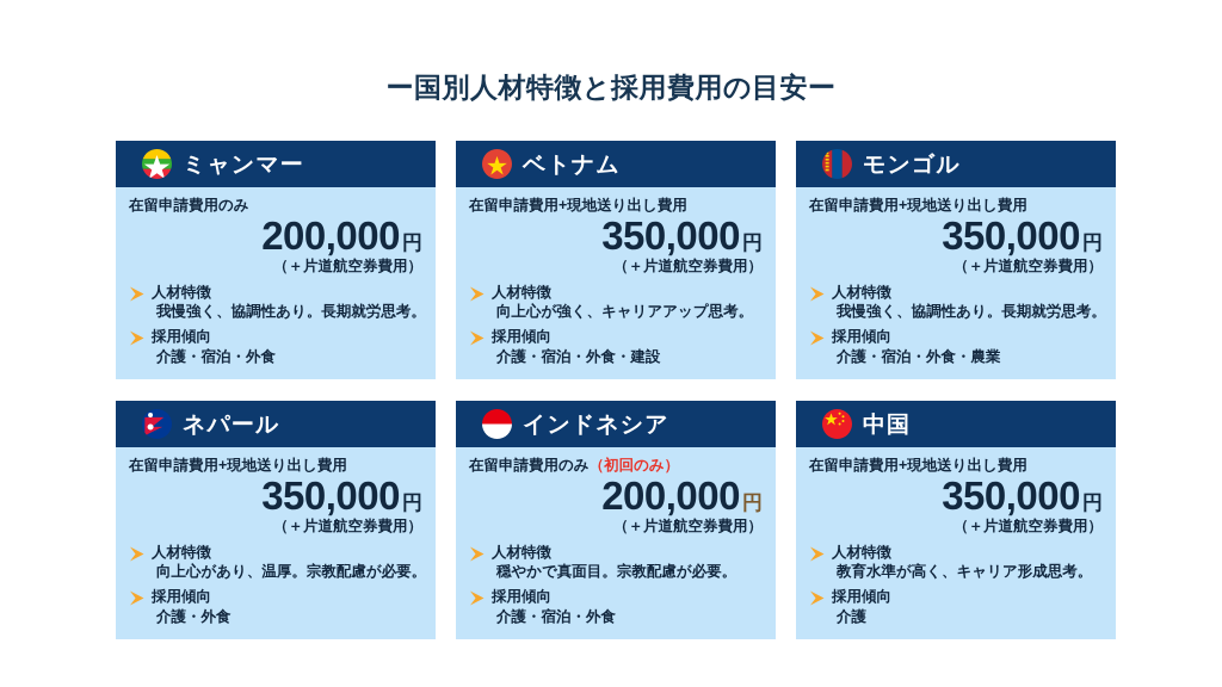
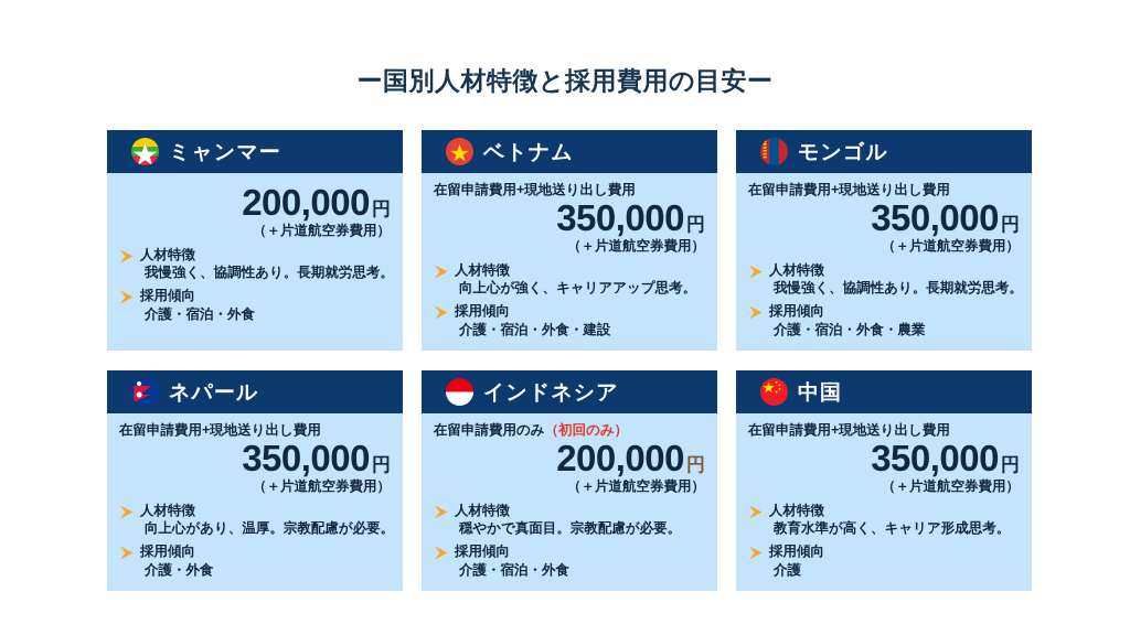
  ー国別人材特徴と採用費用の目安ー
  ミャンマー
- 在留申請費用のみ
  200,000円
  （＋片道航空券費用）
  人材特徴
  我慢強く、協調性あり。長期就労思考。
  採用傾向
  介護・宿泊・外食
  ベトナム
  在留申請費用+現地送り出し費用
  350,000円
  （＋片道航空券費用）
  人材特徴
  向上心が強く、キャリアアップ思考。
  採用傾向
  介護・宿泊・外食・建設
  モンゴル
  在留申請費用+現地送り出し費用
  350,000円
  （＋片道航空券費用）
  人材特徴
  我慢強く、協調性あり。長期就労思考。
  採用傾向
  介護・宿泊・外食・農業
  ネパール
  在留申請費用+現地送り出し費用
  350,000円
  （＋片道航空券費用）
  人材特徴
  向上心があり、温厚。宗教配慮が必要。
  採用傾向
  介護・外食
  インドネシア
  在留申請費用のみ（初回のみ）
  200,000円
  （＋片道航空券費用）
  人材特徴
  穏やかで真面目。宗教配慮が必要。
  採用傾向
  介護・宿泊・外食
  中国
  在留申請費用+現地送り出し費用
  350,000円
  （＋片道航空券費用）
  人材特徴
  教育水準が高く、キャリア形成思考。
  採用傾向
  介護
